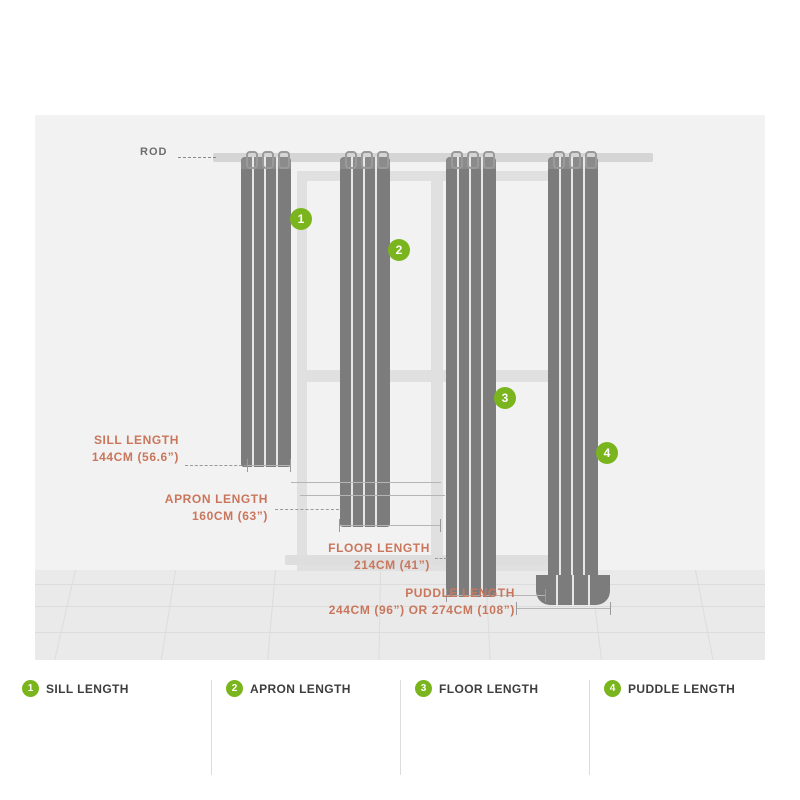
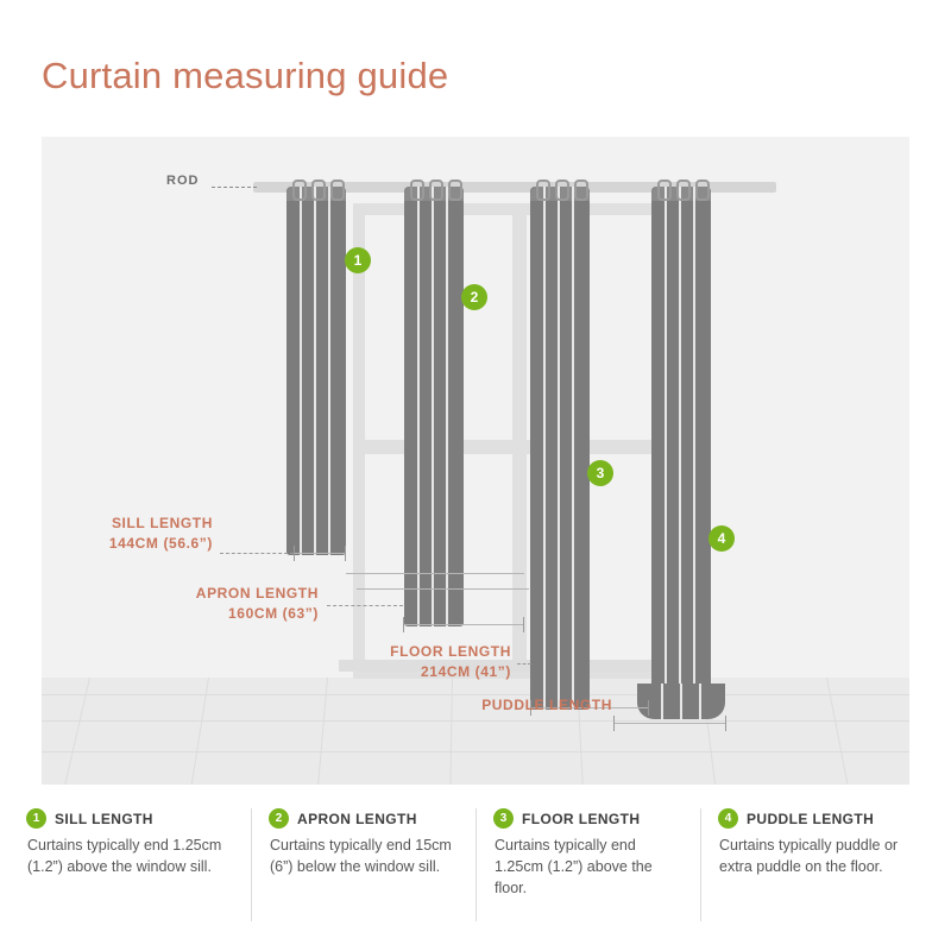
+ Curtain measuring guide
  ROD
  1
  2
  3
  4
  SILL LENGTH
  144CM (56.6”)
  APRON LENGTH
  160CM (63”)
  FLOOR LENGTH
  214CM (41”)
  PUDDLE LENGTH
- 244CM (96”) OR 274CM (108”)
  1
  SILL LENGTH
+ Curtains typically end 1.25cm (1.2”) above the window sill.
  2
  APRON LENGTH
+ Curtains typically end 15cm (6”) below the window sill.
  3
  FLOOR LENGTH
+ Curtains typically end 1.25cm (1.2”) above the floor.
  4
  PUDDLE LENGTH
+ Curtains typically puddle or extra puddle on the floor.
